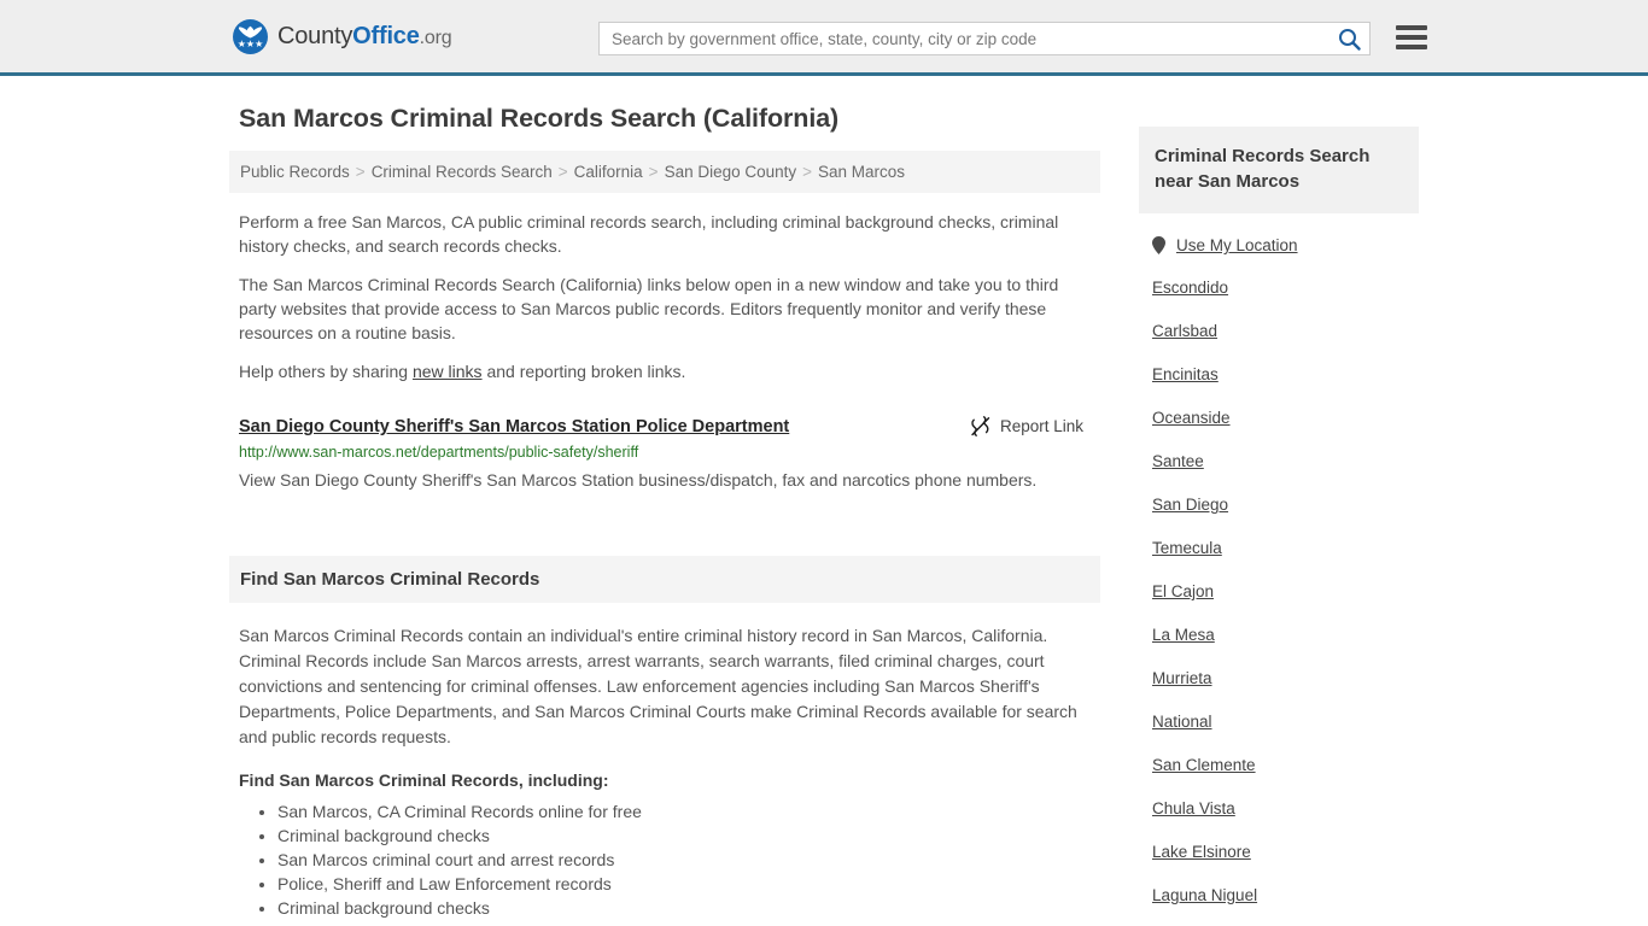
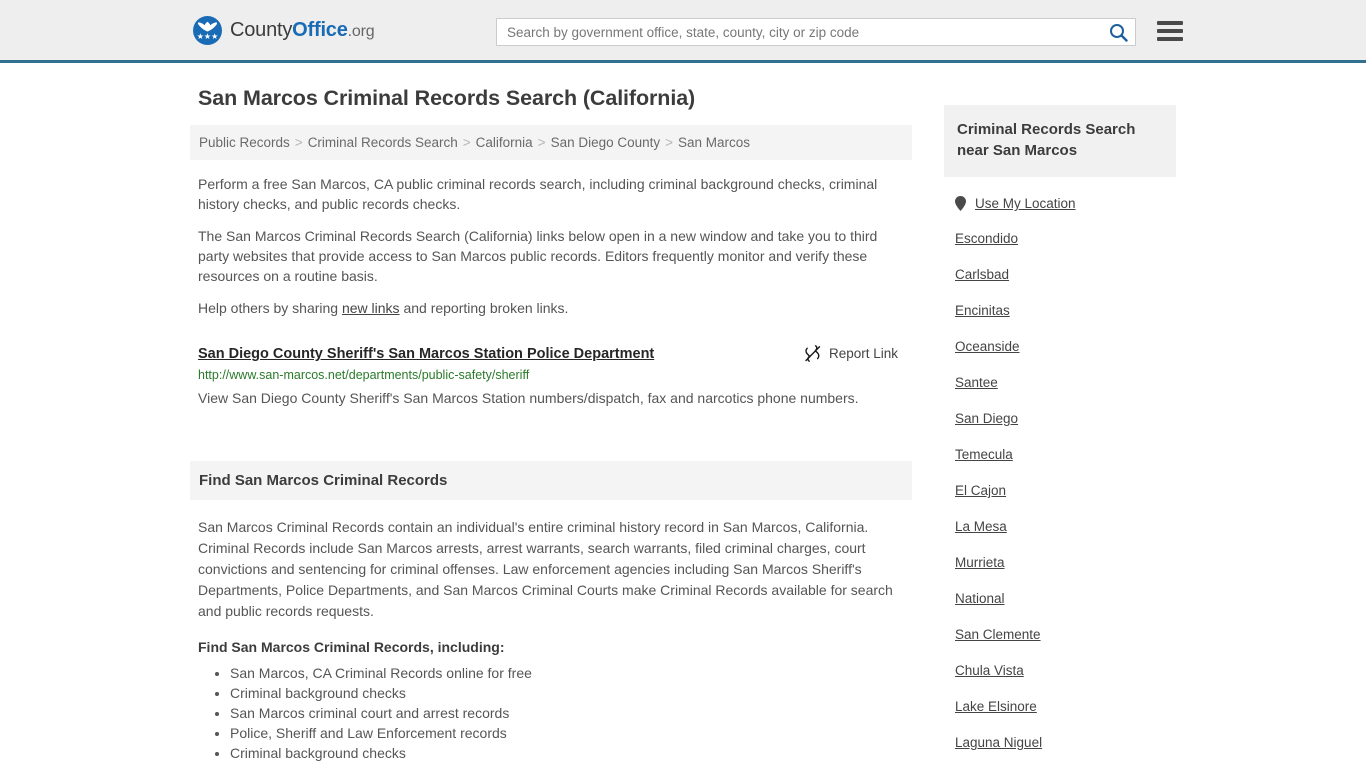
  ★★★
  CountyOffice.org
  Search by government office, state, county, city or zip code
  San Marcos Criminal Records Search (California)
  Public Records > Criminal Records Search > California > San Diego County > San Marcos
- Perform a free San Marcos, CA public criminal records search, including criminal background checks, criminal history checks, and search records checks.
+ Perform a free San Marcos, CA public criminal records search, including criminal background checks, criminal history checks, and public records checks.
  The San Marcos Criminal Records Search (California) links below open in a new window and take you to third party websites that provide access to San Marcos public records. Editors frequently monitor and verify these resources on a routine basis.
  Help others by sharing new links and reporting broken links.
  San Diego County Sheriff's San Marcos Station Police Department
  Report Link
  http://www.san-marcos.net/departments/public-safety/sheriff
- View San Diego County Sheriff's San Marcos Station business/dispatch, fax and narcotics phone numbers.
+ View San Diego County Sheriff's San Marcos Station numbers/dispatch, fax and narcotics phone numbers.
  Find San Marcos Criminal Records
  San Marcos Criminal Records contain an individual's entire criminal history record in San Marcos, California. Criminal Records include San Marcos arrests, arrest warrants, search warrants, filed criminal charges, court convictions and sentencing for criminal offenses. Law enforcement agencies including San Marcos Sheriff's Departments, Police Departments, and San Marcos Criminal Courts make Criminal Records available for search and public records requests.
  Find San Marcos Criminal Records, including:
  San Marcos, CA Criminal Records online for free
  Criminal background checks
  San Marcos criminal court and arrest records
  Police, Sheriff and Law Enforcement records
  Criminal background checks
  Criminal Records Search near San Marcos
  Use My Location
  Escondido
  Carlsbad
  Encinitas
  Oceanside
  Santee
  San Diego
  Temecula
  El Cajon
  La Mesa
  Murrieta
  National
  San Clemente
  Chula Vista
  Lake Elsinore
  Laguna Niguel
